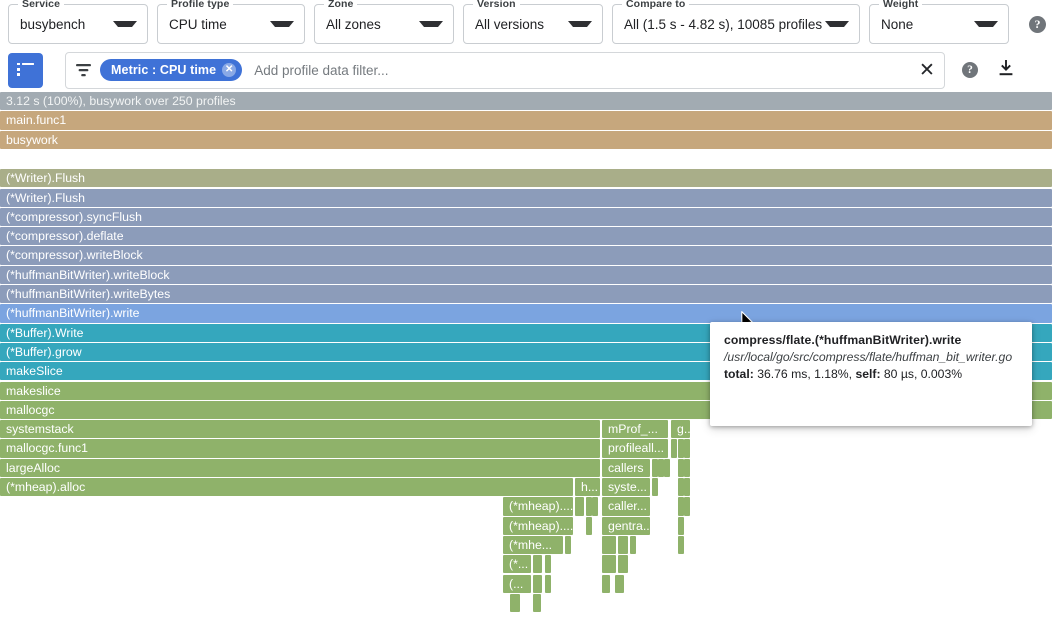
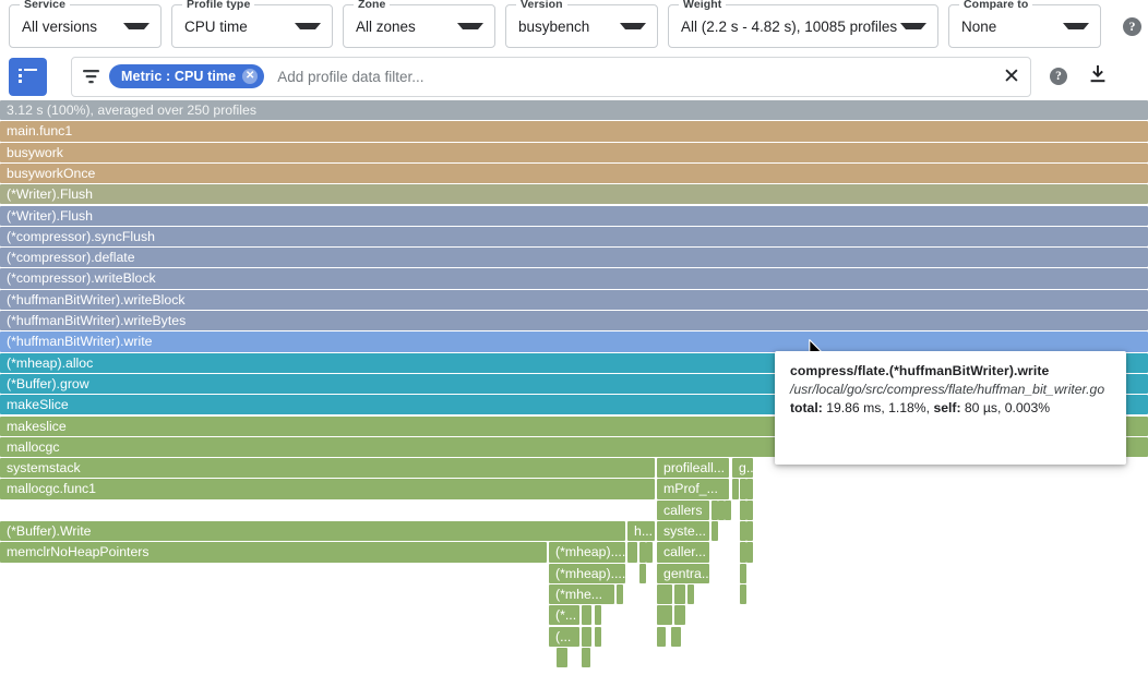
  Service
- busybench
+ All versions
  Profile type
  CPU time
  Zone
  All zones
  Version
- All versions
+ busybench
- Compare to
+ Weight
- All (1.5 s - 4.82 s), 10085 profiles
+ All (2.2 s - 4.82 s), 10085 profiles
- Weight
+ Compare to
  None
  ?
  Metric : CPU time
  ✕
  Add profile data filter...
  ✕
  ?
- 3.12 s (100%), busywork over 250 profiles
+ 3.12 s (100%), averaged over 250 profiles
  main.func1
  busywork
+ busyworkOnce
  (*Writer).Flush
  (*Writer).Flush
  (*compressor).syncFlush
  (*compressor).deflate
  (*compressor).writeBlock
  (*huffmanBitWriter).writeBlock
  (*huffmanBitWriter).writeBytes
  (*huffmanBitWriter).write
- (*Buffer).Write
+ (*mheap).alloc
  (*Buffer).grow
  makeSlice
  makeslice
  mallocgc
  systemstack
- mProf_...
+ profileall...
  g..
  mallocgc.func1
- profileall...
+ mProf_...
- largeAlloc
  callers
- (*mheap).alloc
+ (*Buffer).Write
  h...
  syste...
+ memclrNoHeapPointers
  (*mheap)....
  caller...
  (*mheap)....
  gentra..
  (*mhe...
  (*...
  (...
  compress/flate.(*huffmanBitWriter).write
  /usr/local/go/src/compress/flate/huffman_bit_writer.go
- total: 36.76 ms, 1.18%, self: 80 µs, 0.003%
+ total: 19.86 ms, 1.18%, self: 80 µs, 0.003%
